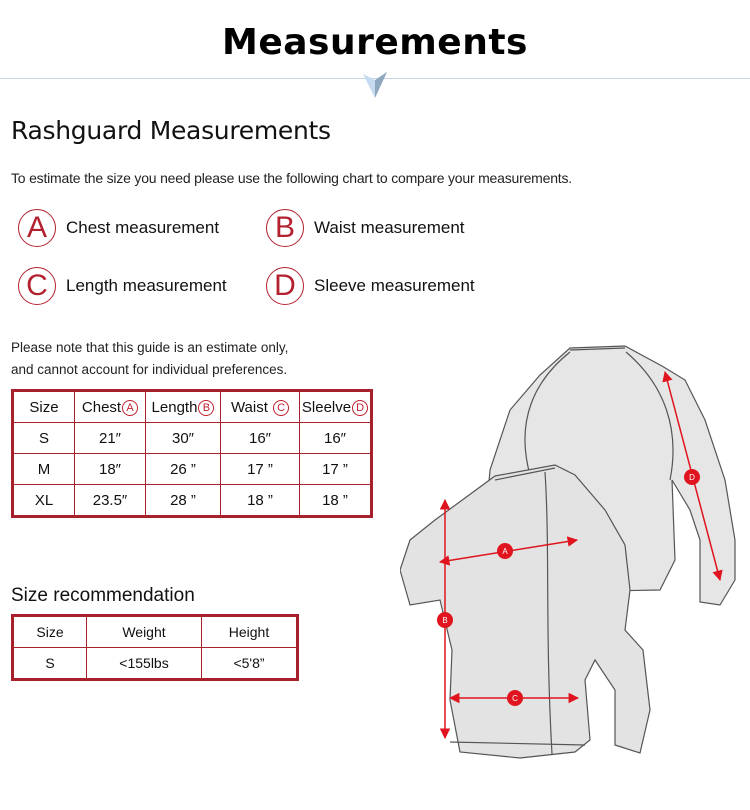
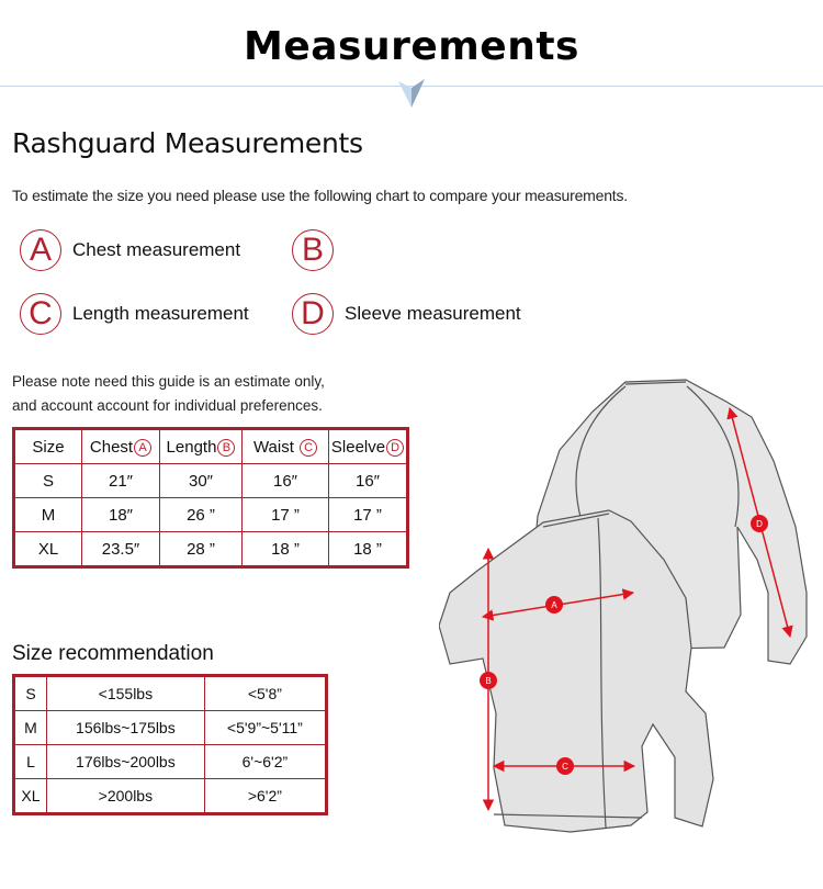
  Measurements
  Rashguard Measurements
  To estimate the size you need please use the following chart to compare your measurements.
  A
  Chest measurement
  B
- Waist measurement
  C
  Length measurement
  D
  Sleeve measurement
- Please note that this guide is an estimate only,
+ Please note need this guide is an estimate only,
- and cannot account for individual preferences.
+ and account account for individual preferences.
  Size	Chest A	Length B	Waist C	Sleelve D
  S	21″	30″	16″	16″
  M	18″	26 ”	17 ”	17 ”
  XL	23.5″	28 ”	18 ”	18 ”
  Size recommendation
- Size	Weight	Height
  S	<155lbs	<5'8”
+ M	156lbs~175lbs	<5'9”~5'11”
+ L	176lbs~200lbs	6'~6'2”
+ XL	>200lbs	>6'2”
  A
  B
  C
  D
